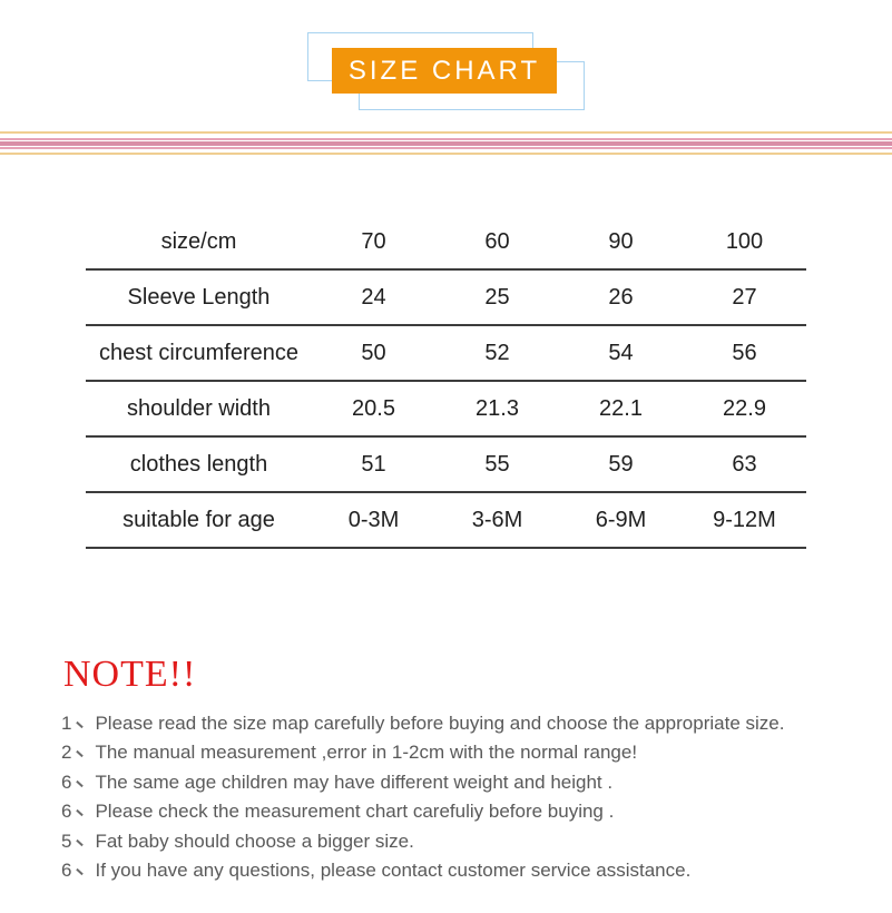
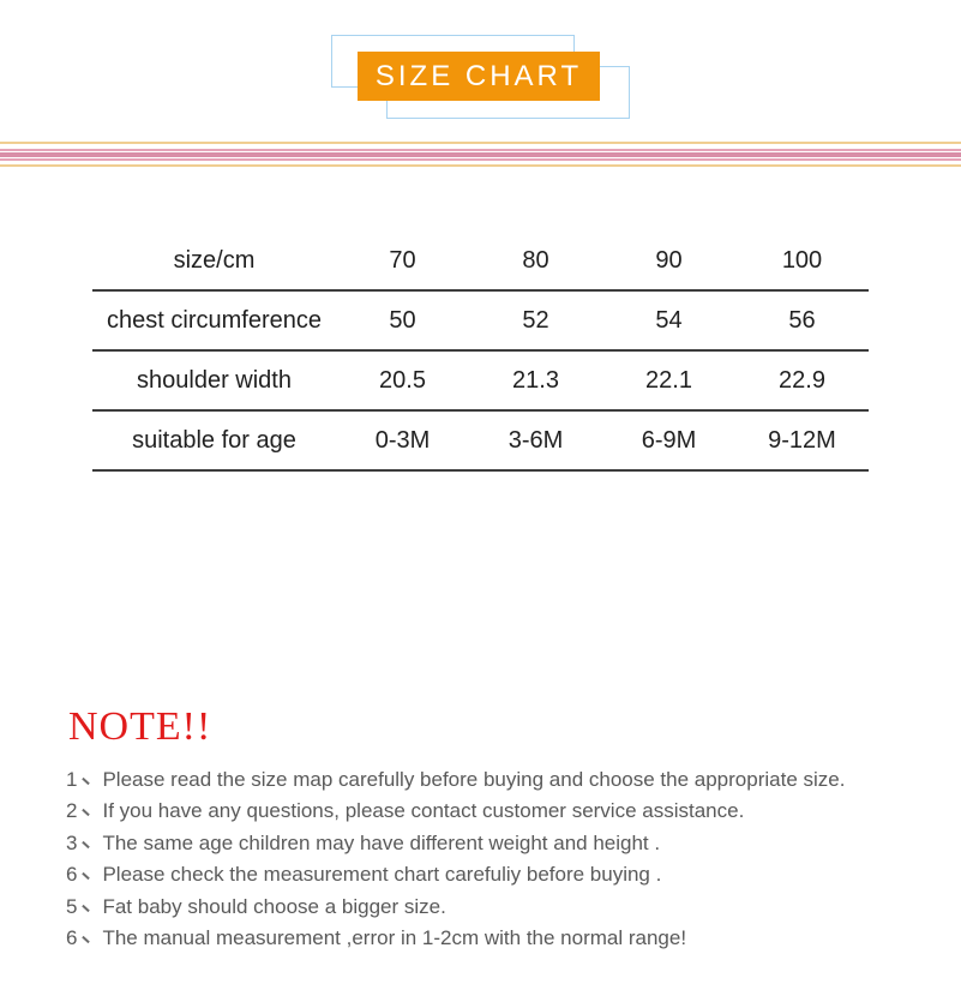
  SIZE CHART
- size/cm	70	60	90	100
+ size/cm	70	80	90	100
- Sleeve Length	24	25	26	27
  chest circumference	50	52	54	56
  shoulder width	20.5	21.3	22.1	22.9
- clothes length	51	55	59	63
  suitable for age	0-3M	3-6M	6-9M	9-12M
  NOTE!!
  1 Please read the size map carefully before buying and choose the appropriate size.
- 2 The manual measurement ,error in 1-2cm with the normal range!
+ 2 If you have any questions, please contact customer service assistance.
- 6 The same age children may have different weight and height .
+ 3 The same age children may have different weight and height .
  6 Please check the measurement chart carefuliy before buying .
  5 Fat baby should choose a bigger size.
- 6 If you have any questions, please contact customer service assistance.
+ 6 The manual measurement ,error in 1-2cm with the normal range!
